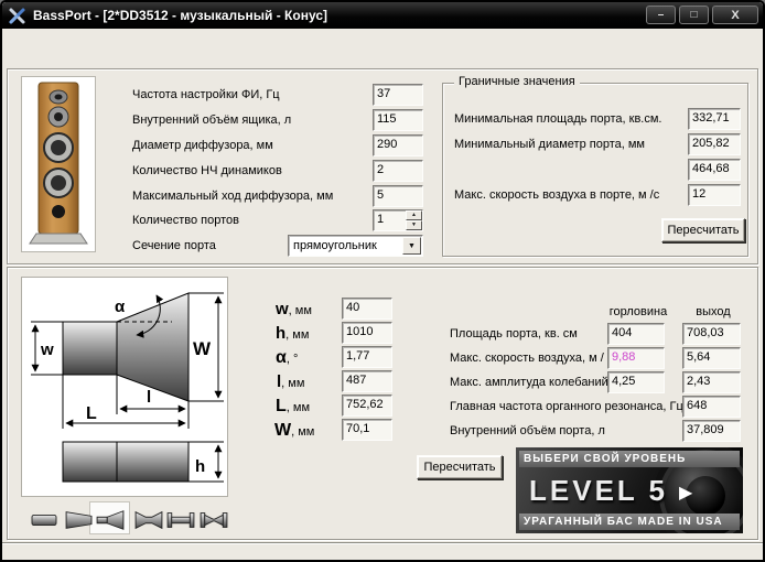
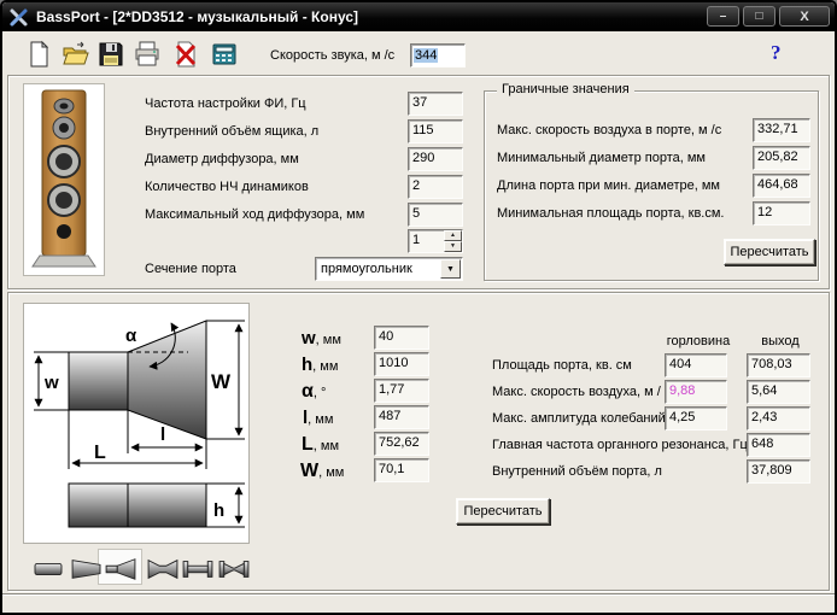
  BassPort - [2*DD3512 - музыкальный - Конус]
  –
  □
  X
+ Скорость звука, м /с
+ 344
+ ?
  Частота настройки ФИ, Гц
  37
  Внутренний объём ящика, л
  115
  Диаметр диффузора, мм
  290
  Количество НЧ динамиков
  2
  Максимальный ход диффузора, мм
  5
- Количество портов
  1
  Сечение порта
  прямоугольник
  Граничные значения
- Минимальная площадь порта, кв.см.
+ Макс. скорость воздуха в порте, м /с
  332,71
  Минимальный диаметр порта, мм
  205,82
+ Длина порта при мин. диаметре, мм
  464,68
- Макс. скорость воздуха в порте, м /с
+ Минимальная площадь порта, кв.см.
  12
  Пересчитать
  w
  W
  α
  l
  L
  h
  w, мм
  40
  h, мм
  1010
  α, °
  1,77
  l, мм
  487
  L, мм
  752,62
  W, мм
  70,1
  горловина
  выход
  Площадь порта, кв. см
  404
  708,03
  Макс. скорость воздуха, м /
  9,88
  5,64
  Макс. амплитуда колебаний
  4,25
  2,43
  Главная частота органного резонанса, Гц
  648
  Внутренний объём порта, л
  37,809
  Пересчитать
- ВЫБЕРИ СВОЙ УРОВЕНЬ
- LEVEL 5
- ▶
- УРАГАННЫЙ БАС MADE IN USA
